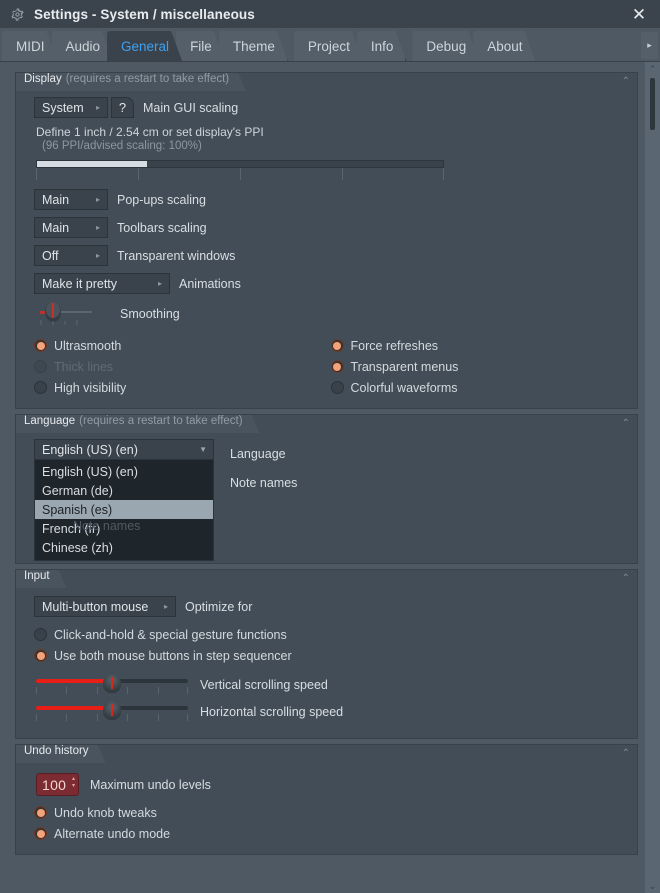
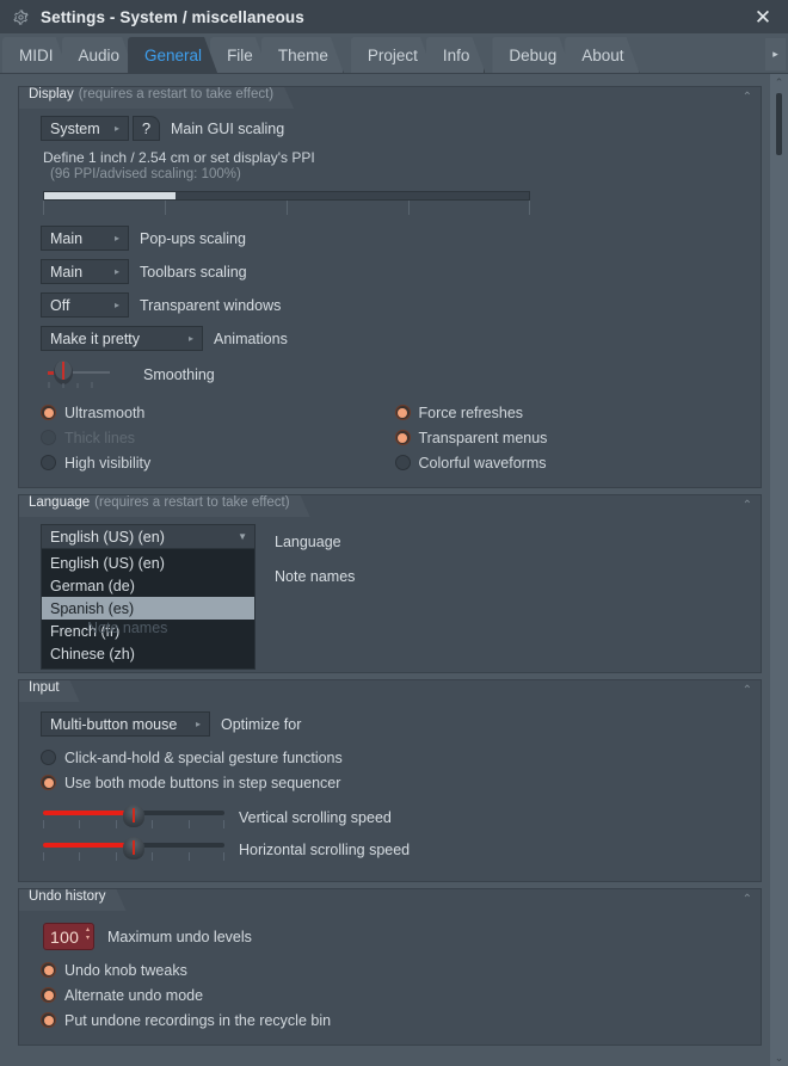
  Settings - System / miscellaneous
  ✕
  MIDI
  Audio
  General
  File
  Theme
  Project
  Info
  Debug
  About
  ▸
  Display
  (requires a restart to take effect)
  ⌃
  System
  ▸
  ?
  Main GUI scaling
  Define 1 inch / 2.54 cm or set display's PPI
  (96 PPI/advised scaling: 100%)
  Main
  ▸
  Pop-ups scaling
  Main
  ▸
  Toolbars scaling
  Off
  ▸
  Transparent windows
  Make it pretty
  ▸
  Animations
  Smoothing
  Ultrasmooth
  Thick lines
  High visibility
  Force refreshes
  Transparent menus
  Colorful waveforms
  Language
  (requires a restart to take effect)
  ⌃
  English (US) (en)
  ▼
  English (US) (en)
  German (de)
  Spanish (es)
  French (fr)
  Chinese (zh)
  Note names
  Language
  Note names
  Input
  ⌃
  Multi-button mouse
  ▸
  Optimize for
  Click-and-hold & special gesture functions
- Use both mouse buttons in step sequencer
+ Use both mode buttons in step sequencer
  Vertical scrolling speed
  Horizontal scrolling speed
  Undo history
  ⌃
  100
  Maximum undo levels
  Undo knob tweaks
  Alternate undo mode
+ Put undone recordings in the recycle bin
  ⌃
  ⌄
